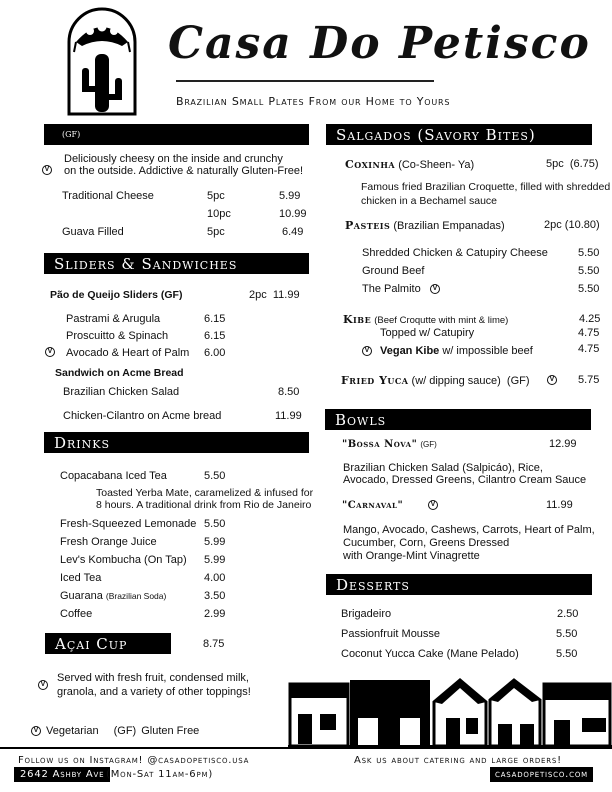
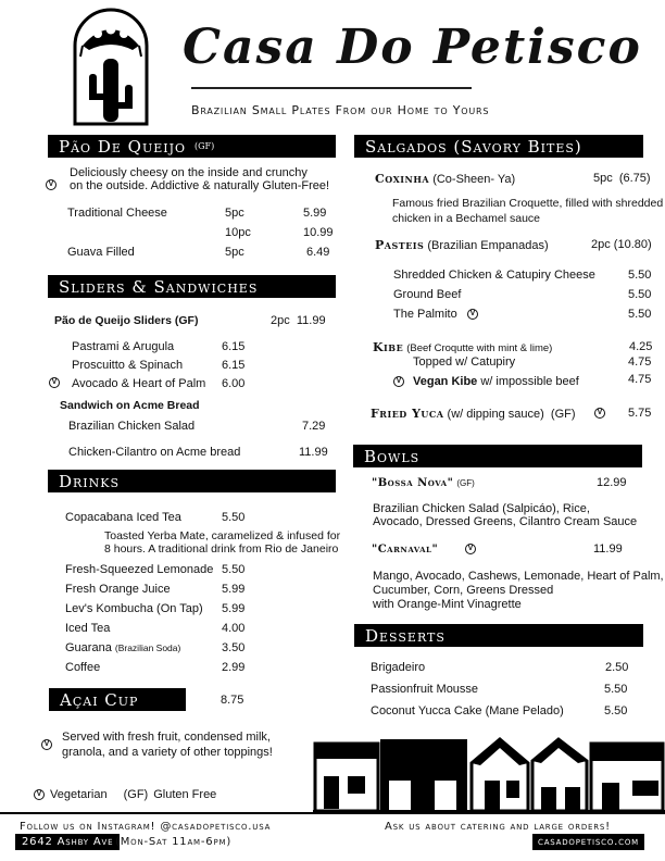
  Casa Do Petisco
  Brazilian Small Plates From our Home to Yours
+ Pão De Queijo
  (GF)
  Deliciously cheesy on the inside and crunchy
  on the outside. Addictive & naturally Gluten-Free!
  Traditional Cheese
  5pc
  5.99
  10pc
  10.99
  Guava Filled
  5pc
  6.49
  Sliders & Sandwiches
  Pão de Queijo Sliders (GF)
  2pc 11.99
  Pastrami & Arugula
  6.15
  Proscuitto & Spinach
  6.15
  Avocado & Heart of Palm
  6.00
  Sandwich on Acme Bread
  Brazilian Chicken Salad
- 8.50
+ 7.29
  Chicken-Cilantro on Acme bread
  11.99
  Drinks
  Copacabana Iced Tea
  5.50
  Toasted Yerba Mate, caramelized & infused for
  8 hours. A traditional drink from Rio de Janeiro
  Fresh-Squeezed Lemonade
  5.50
  Fresh Orange Juice
  5.99
  Lev's Kombucha (On Tap)
  5.99
  Iced Tea
  4.00
  Guarana (Brazilian Soda)
  3.50
  Coffee
  2.99
  Açai Cup
  8.75
  Served with fresh fruit, condensed milk,
  granola, and a variety of other toppings!
  Vegetarian
  (GF)
  Gluten Free
  Salgados (Savory Bites)
  Coxinha (Co-Sheen- Ya)
  5pc (6.75)
  Famous fried Brazilian Croquette, filled with shredded
  chicken in a Bechamel sauce
  Pasteis (Brazilian Empanadas)
  2pc (10.80)
  Shredded Chicken & Catupiry Cheese
  5.50
  Ground Beef
  5.50
  The Palmito
  5.50
  Kibe (Beef Croqutte with mint & lime)
  4.25
  Topped w/ Catupiry
  4.75
  Vegan Kibe w/ impossible beef
  4.75
  Fried Yuca (w/ dipping sauce) (GF)
  5.75
  Bowls
  "Bossa Nova" (GF)
  12.99
  Brazilian Chicken Salad (Salpicáo), Rice,
  Avocado, Dressed Greens, Cilantro Cream Sauce
  "Carnaval"
  11.99
- Mango, Avocado, Cashews, Carrots, Heart of Palm,
+ Mango, Avocado, Cashews, Lemonade, Heart of Palm,
  Cucumber, Corn, Greens Dressed
  with Orange-Mint Vinagrette
  Desserts
  Brigadeiro
  2.50
  Passionfruit Mousse
  5.50
  Coconut Yucca Cake (Mane Pelado)
  5.50
  Follow us on Instagram! @casadopetisco.usa
  Ask us about catering and large orders!
  2642 Ashby Ave
  (Mon-Sat 11am-6pm)
  casadopetisco.com
